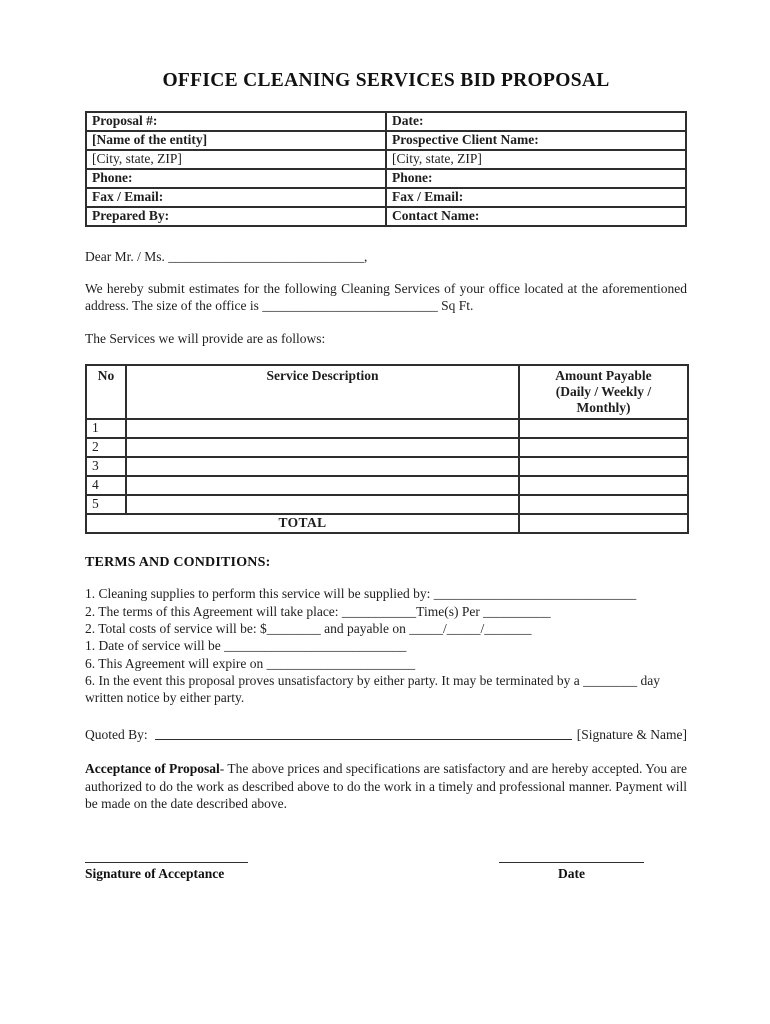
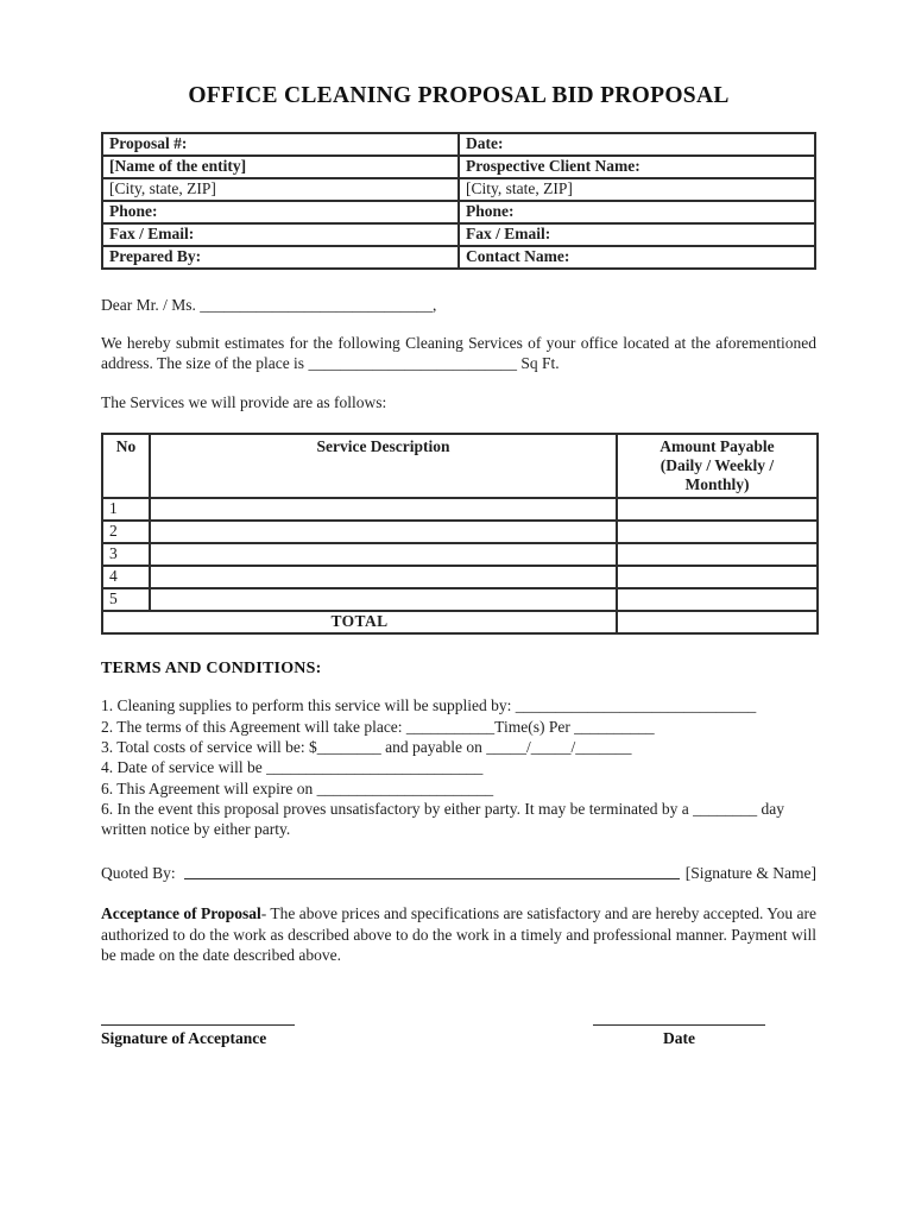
- OFFICE CLEANING SERVICES BID PROPOSAL
+ OFFICE CLEANING PROPOSAL BID PROPOSAL
  Proposal #:	Date:
  [Name of the entity]	Prospective Client Name:
  [City, state, ZIP]	[City, state, ZIP]
  Phone:	Phone:
  Fax / Email:	Fax / Email:
  Prepared By:	Contact Name:
  Dear Mr. / Ms. _____________________________,
- We hereby submit estimates for the following Cleaning Services of your office located at the aforementioned address. The size of the office is __________________________ Sq Ft.
+ We hereby submit estimates for the following Cleaning Services of your office located at the aforementioned address. The size of the place is __________________________ Sq Ft.
  The Services we will provide are as follows:
  No	Service Description	Amount Payable (Daily / Weekly / Monthly)
  1
  2
  3
  4
  5
  TOTAL
  TERMS AND CONDITIONS:
  1. Cleaning supplies to perform this service will be supplied by: ______________________________
  2. The terms of this Agreement will take place: ___________Time(s) Per __________
- 2. Total costs of service will be: $________ and payable on _____/_____/_______
+ 3. Total costs of service will be: $________ and payable on _____/_____/_______
- 1. Date of service will be ___________________________
+ 4. Date of service will be ___________________________
  6. This Agreement will expire on ______________________
  6. In the event this proposal proves unsatisfactory by either party. It may be terminated by a ________ day written notice by either party.
  Quoted By:
  [Signature & Name]
  Acceptance of Proposal- The above prices and specifications are satisfactory and are hereby accepted. You are authorized to do the work as described above to do the work in a timely and professional manner. Payment will be made on the date described above.
  Signature of Acceptance
  Date
